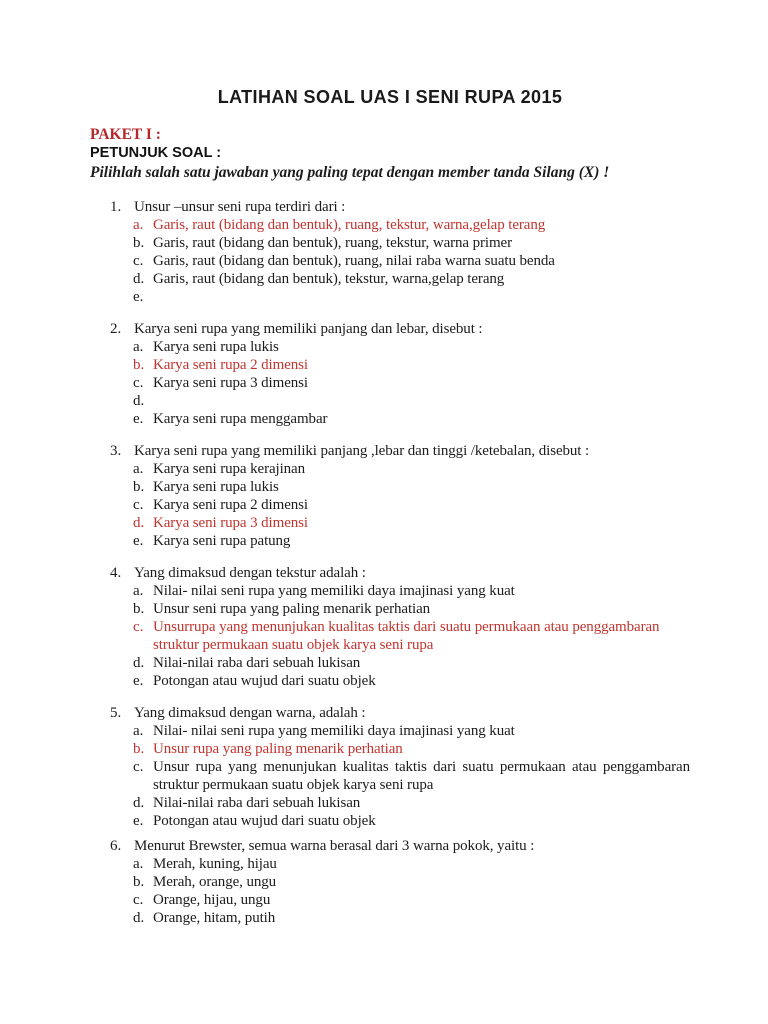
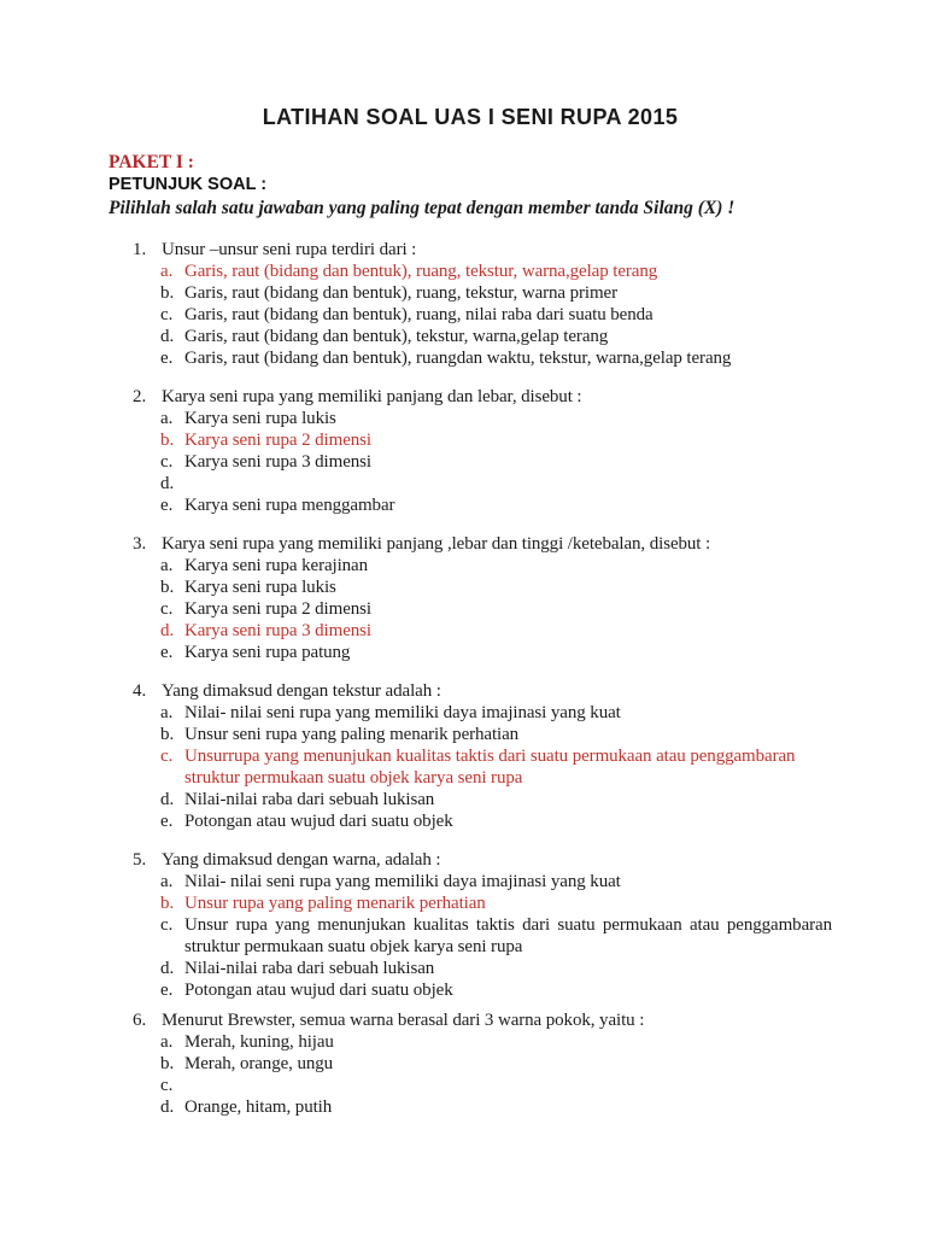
  LATIHAN SOAL UAS I SENI RUPA 2015
  PAKET I :
  PETUNJUK SOAL :
  Pilihlah salah satu jawaban yang paling tepat dengan member tanda Silang (X) !
  1.
  Unsur –unsur seni rupa terdiri dari :
  a.
  Garis, raut (bidang dan bentuk), ruang, tekstur, warna,gelap terang
  b.
  Garis, raut (bidang dan bentuk), ruang, tekstur, warna primer
  c.
- Garis, raut (bidang dan bentuk), ruang, nilai raba warna suatu benda
+ Garis, raut (bidang dan bentuk), ruang, nilai raba dari suatu benda
  d.
  Garis, raut (bidang dan bentuk), tekstur, warna,gelap terang
  e.
+ Garis, raut (bidang dan bentuk), ruangdan waktu, tekstur, warna,gelap terang
  2.
  Karya seni rupa yang memiliki panjang dan lebar, disebut :
  a.
  Karya seni rupa lukis
  b.
  Karya seni rupa 2 dimensi
  c.
  Karya seni rupa 3 dimensi
  d.
  e.
  Karya seni rupa menggambar
  3.
  Karya seni rupa yang memiliki panjang ,lebar dan tinggi /ketebalan, disebut :
  a.
  Karya seni rupa kerajinan
  b.
  Karya seni rupa lukis
  c.
  Karya seni rupa 2 dimensi
  d.
  Karya seni rupa 3 dimensi
  e.
  Karya seni rupa patung
  4.
  Yang dimaksud dengan tekstur adalah :
  a.
  Nilai- nilai seni rupa yang memiliki daya imajinasi yang kuat
  b.
  Unsur seni rupa yang paling menarik perhatian
  c.
  Unsurrupa yang menunjukan kualitas taktis dari suatu permukaan atau penggambaran struktur permukaan suatu objek karya seni rupa
  d.
  Nilai-nilai raba dari sebuah lukisan
  e.
  Potongan atau wujud dari suatu objek
  5.
  Yang dimaksud dengan warna, adalah :
  a.
  Nilai- nilai seni rupa yang memiliki daya imajinasi yang kuat
  b.
  Unsur rupa yang paling menarik perhatian
  c.
  Unsur rupa yang menunjukan kualitas taktis dari suatu permukaan atau penggambaran struktur permukaan suatu objek karya seni rupa
  d.
  Nilai-nilai raba dari sebuah lukisan
  e.
  Potongan atau wujud dari suatu objek
  6.
  Menurut Brewster, semua warna berasal dari 3 warna pokok, yaitu :
  a.
  Merah, kuning, hijau
  b.
  Merah, orange, ungu
  c.
- Orange, hijau, ungu
  d.
  Orange, hitam, putih
